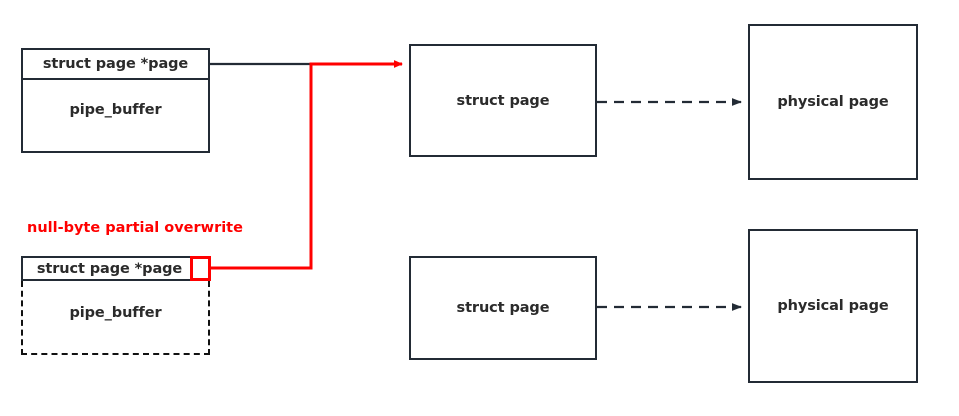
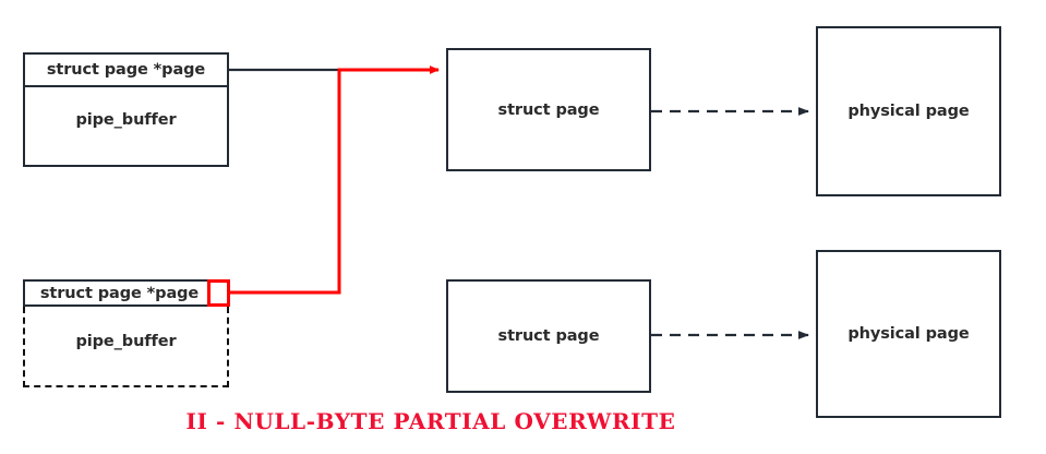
  struct page *page
  pipe_buffer
- null-byte partial overwrite
  struct page *page
  pipe_buffer
  struct page
  struct page
  physical page
  physical page
+ II - NULL-BYTE PARTIAL OVERWRITE
